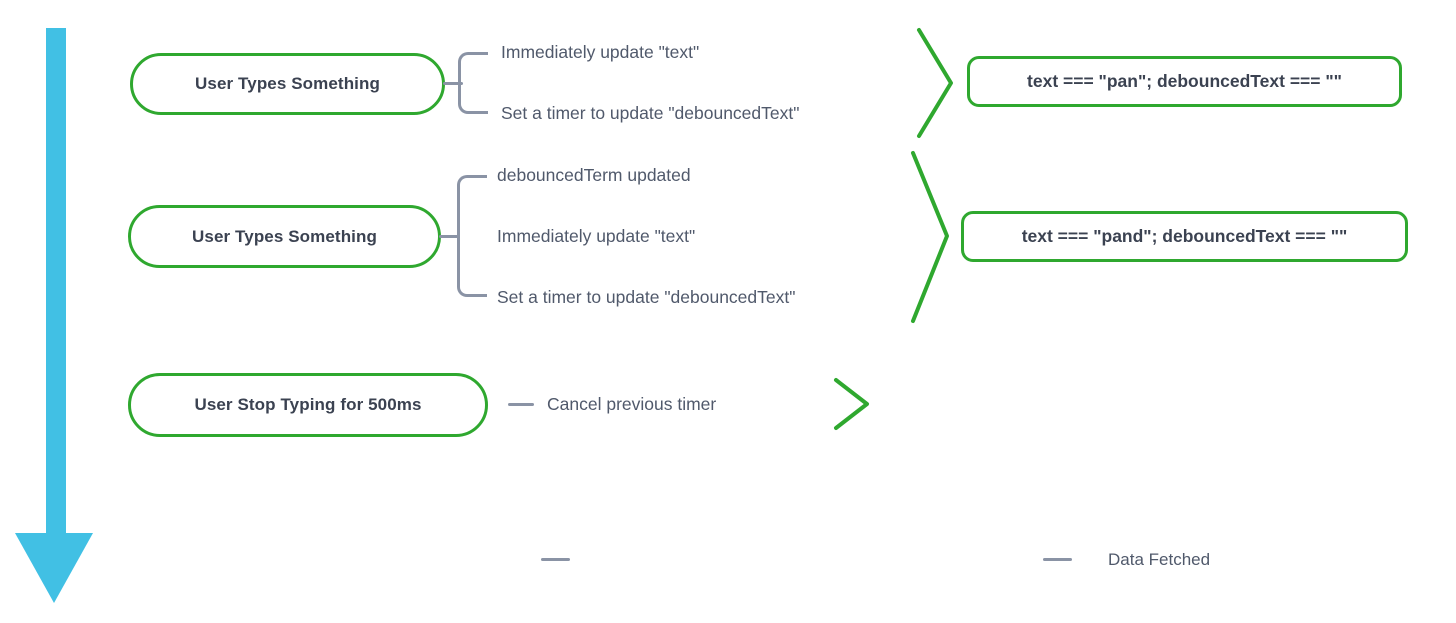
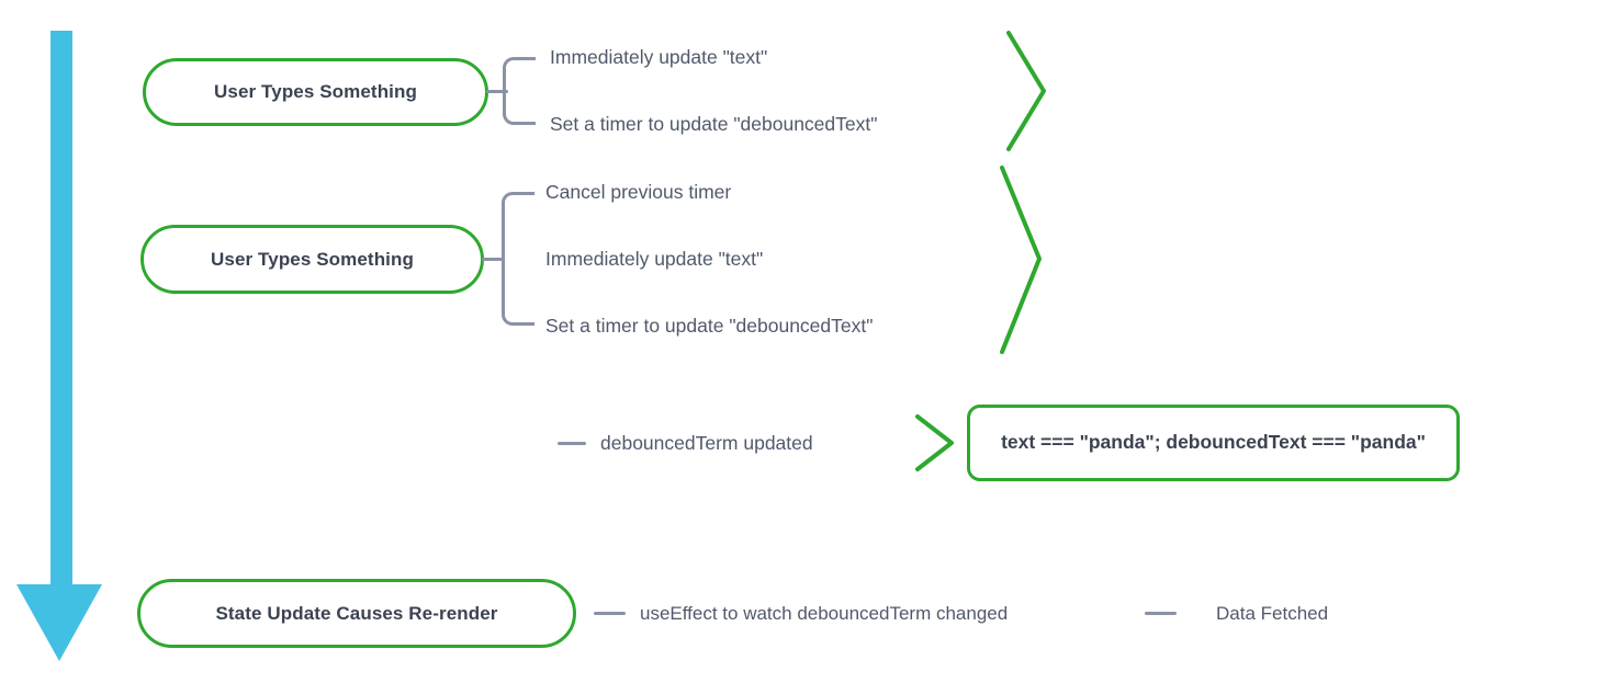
  User Types Something
  Immediately update "text"
  Set a timer to update "debouncedText"
- text === "pan"; debouncedText === ""
  User Types Something
- debouncedTerm updated
+ Cancel previous timer
  Immediately update "text"
  Set a timer to update "debouncedText"
- text === "pand"; debouncedText === ""
- User Stop Typing for 500ms
- Cancel previous timer
+ debouncedTerm updated
+ text === "panda"; debouncedText === "panda"
+ State Update Causes Re-render
+ useEffect to watch debouncedTerm changed
  Data Fetched
